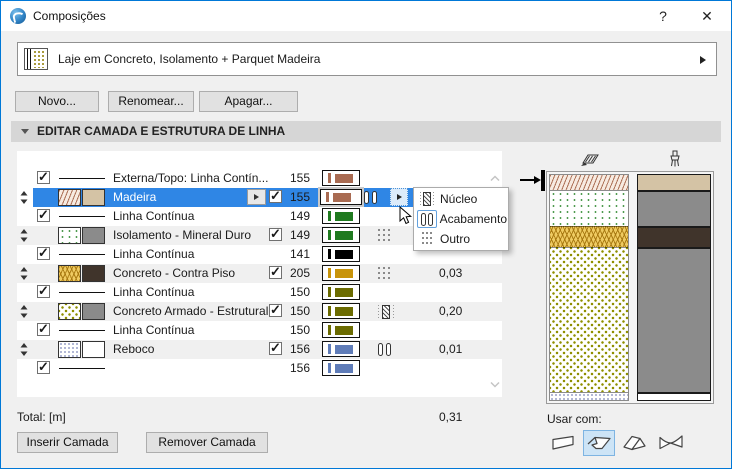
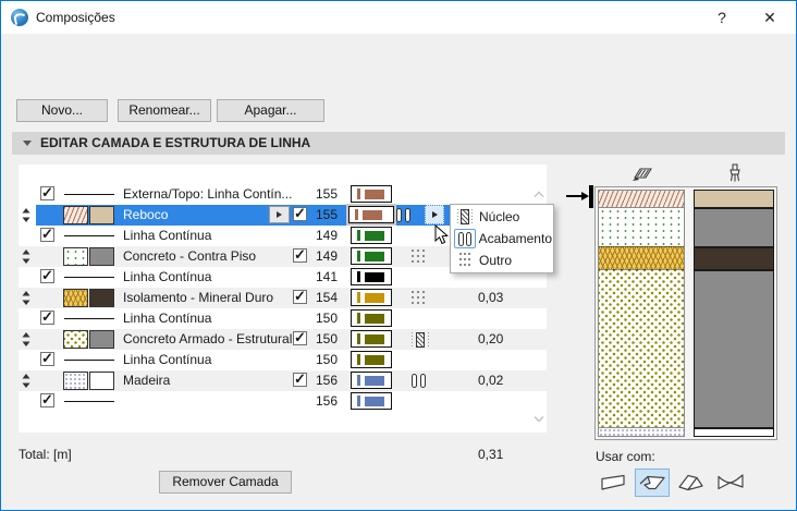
  Composições
  ?
  ✕
- Laje em Concreto, Isolamento + Parquet Madeira
  Novo...
  Renomear...
  Apagar...
  EDITAR CAMADA E ESTRUTURA DE LINHA
  Externa/Topo: Linha Contín...
  155
- Madeira
+ Reboco
  155
  Linha Contínua
  149
- Isolamento - Mineral Duro
+ Concreto - Contra Piso
  149
  Linha Contínua
  141
- Concreto - Contra Piso
+ Isolamento - Mineral Duro
- 205
+ 154
  0,03
  Linha Contínua
  150
  Concreto Armado - Estrutural
  150
  0,20
  Linha Contínua
  150
- Reboco
+ Madeira
  156
- 0,01
+ 0,02
  156
  Núcleo
  Acabamento
  Outro
  Total: [m]
  0,31
- Inserir Camada
  Remover Camada
  Usar com:
